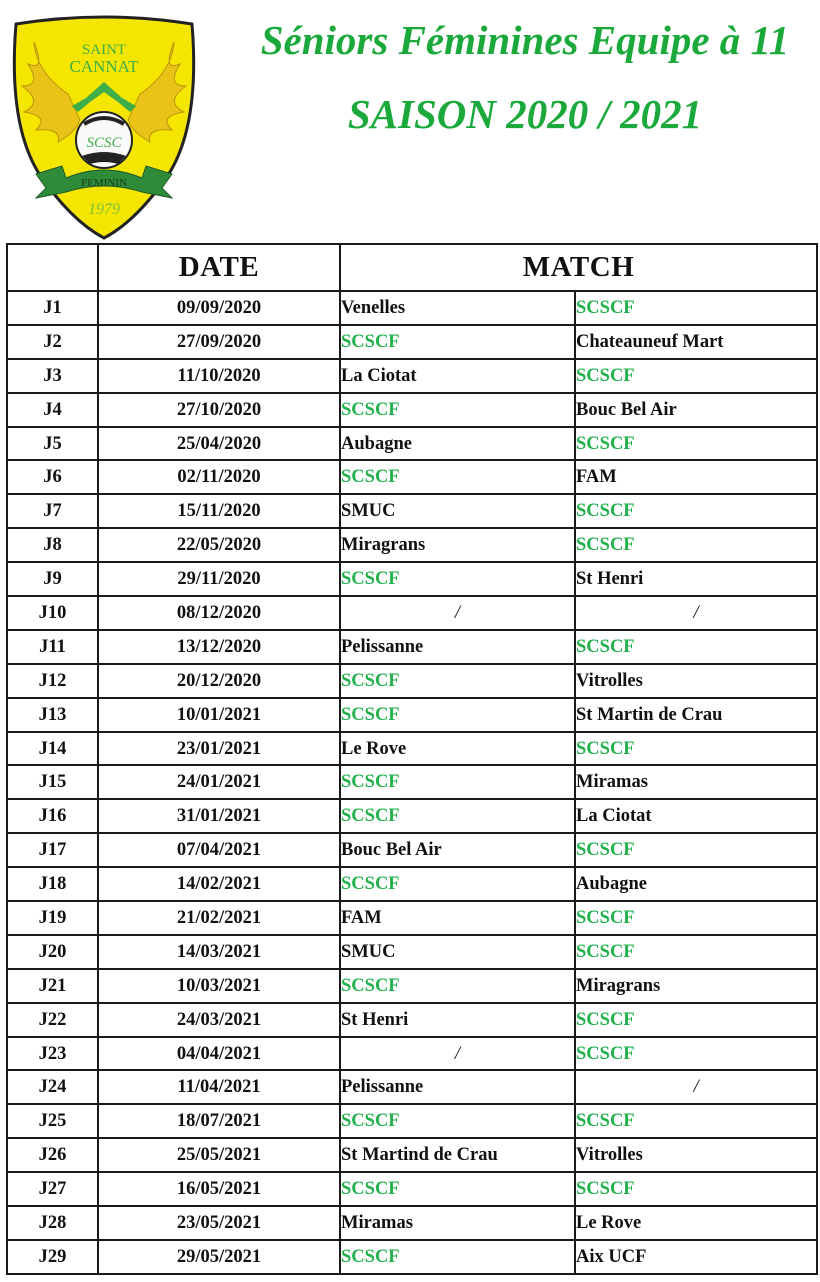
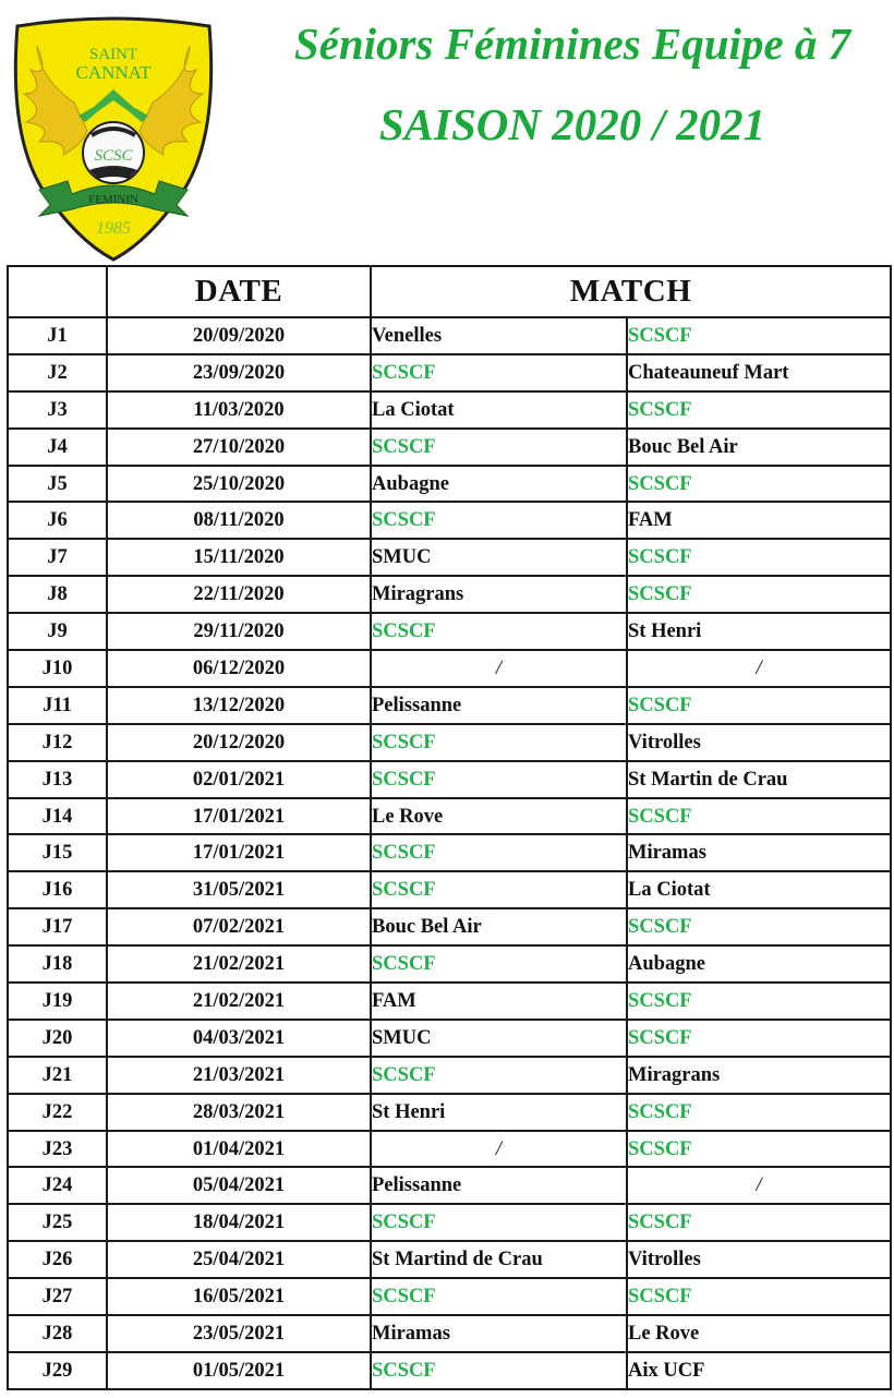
  SCSC
  FEMININ
  SAINT
  CANNAT
- 1979
+ 1985
- Séniors Féminines Equipe à 11
+ Séniors Féminines Equipe à 7
  SAISON 2020 / 2021
  	DATE	MATCH
- J1	09/09/2020	Venelles	SCSCF
+ J1	20/09/2020	Venelles	SCSCF
- J2	27/09/2020	SCSCF	Chateauneuf Mart
+ J2	23/09/2020	SCSCF	Chateauneuf Mart
- J3	11/10/2020	La Ciotat	SCSCF
+ J3	11/03/2020	La Ciotat	SCSCF
  J4	27/10/2020	SCSCF	Bouc Bel Air
- J5	25/04/2020	Aubagne	SCSCF
+ J5	25/10/2020	Aubagne	SCSCF
- J6	02/11/2020	SCSCF	FAM
+ J6	08/11/2020	SCSCF	FAM
  J7	15/11/2020	SMUC	SCSCF
- J8	22/05/2020	Miragrans	SCSCF
+ J8	22/11/2020	Miragrans	SCSCF
  J9	29/11/2020	SCSCF	St Henri
- J10	08/12/2020	/	/
+ J10	06/12/2020	/	/
  J11	13/12/2020	Pelissanne	SCSCF
  J12	20/12/2020	SCSCF	Vitrolles
- J13	10/01/2021	SCSCF	St Martin de Crau
+ J13	02/01/2021	SCSCF	St Martin de Crau
- J14	23/01/2021	Le Rove	SCSCF
+ J14	17/01/2021	Le Rove	SCSCF
- J15	24/01/2021	SCSCF	Miramas
+ J15	17/01/2021	SCSCF	Miramas
- J16	31/01/2021	SCSCF	La Ciotat
+ J16	31/05/2021	SCSCF	La Ciotat
- J17	07/04/2021	Bouc Bel Air	SCSCF
+ J17	07/02/2021	Bouc Bel Air	SCSCF
- J18	14/02/2021	SCSCF	Aubagne
+ J18	21/02/2021	SCSCF	Aubagne
  J19	21/02/2021	FAM	SCSCF
- J20	14/03/2021	SMUC	SCSCF
+ J20	04/03/2021	SMUC	SCSCF
- J21	10/03/2021	SCSCF	Miragrans
+ J21	21/03/2021	SCSCF	Miragrans
- J22	24/03/2021	St Henri	SCSCF
+ J22	28/03/2021	St Henri	SCSCF
- J23	04/04/2021	/	SCSCF
+ J23	01/04/2021	/	SCSCF
- J24	11/04/2021	Pelissanne	/
+ J24	05/04/2021	Pelissanne	/
- J25	18/07/2021	SCSCF	SCSCF
+ J25	18/04/2021	SCSCF	SCSCF
- J26	25/05/2021	St Martind de Crau	Vitrolles
+ J26	25/04/2021	St Martind de Crau	Vitrolles
  J27	16/05/2021	SCSCF	SCSCF
  J28	23/05/2021	Miramas	Le Rove
- J29	29/05/2021	SCSCF	Aix UCF
+ J29	01/05/2021	SCSCF	Aix UCF
